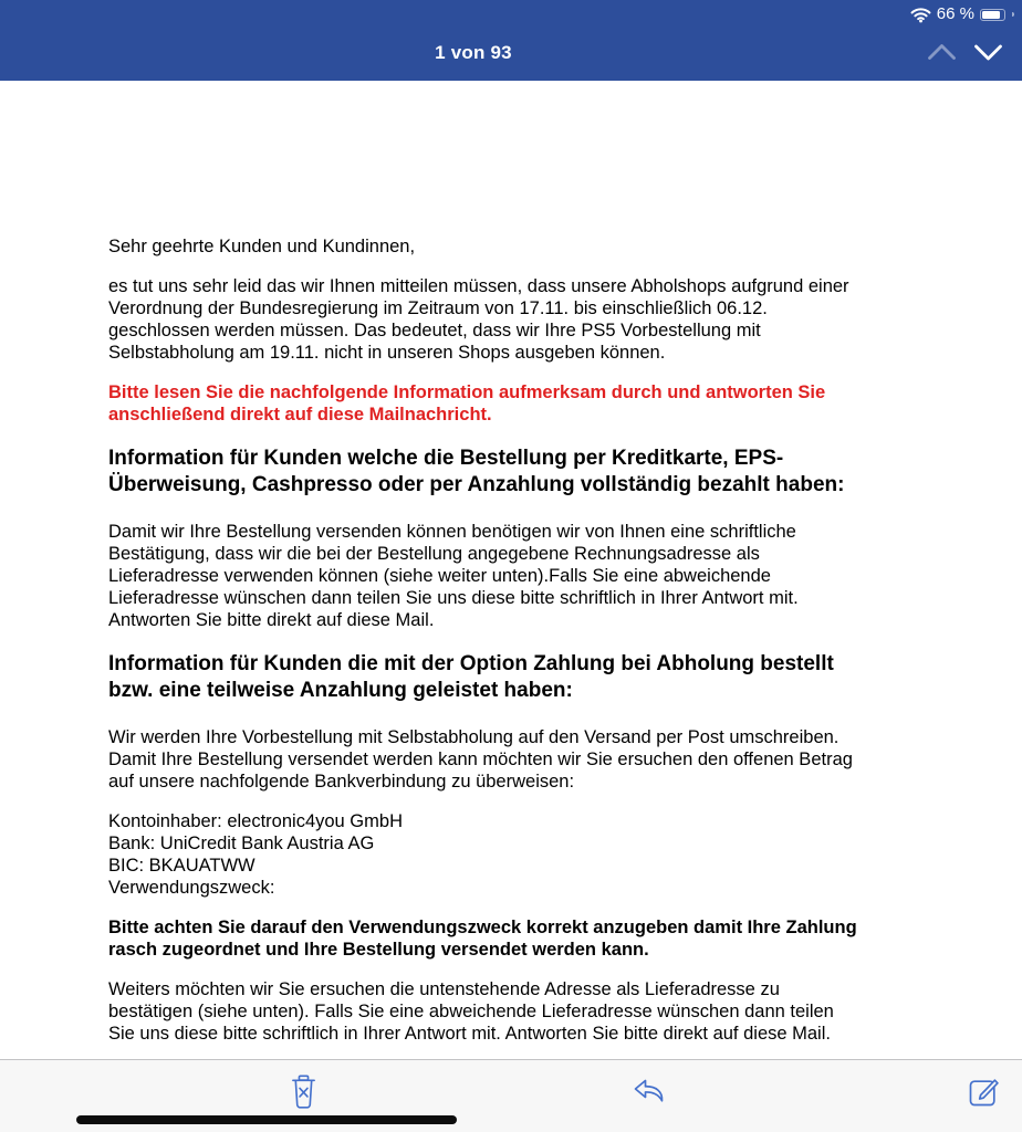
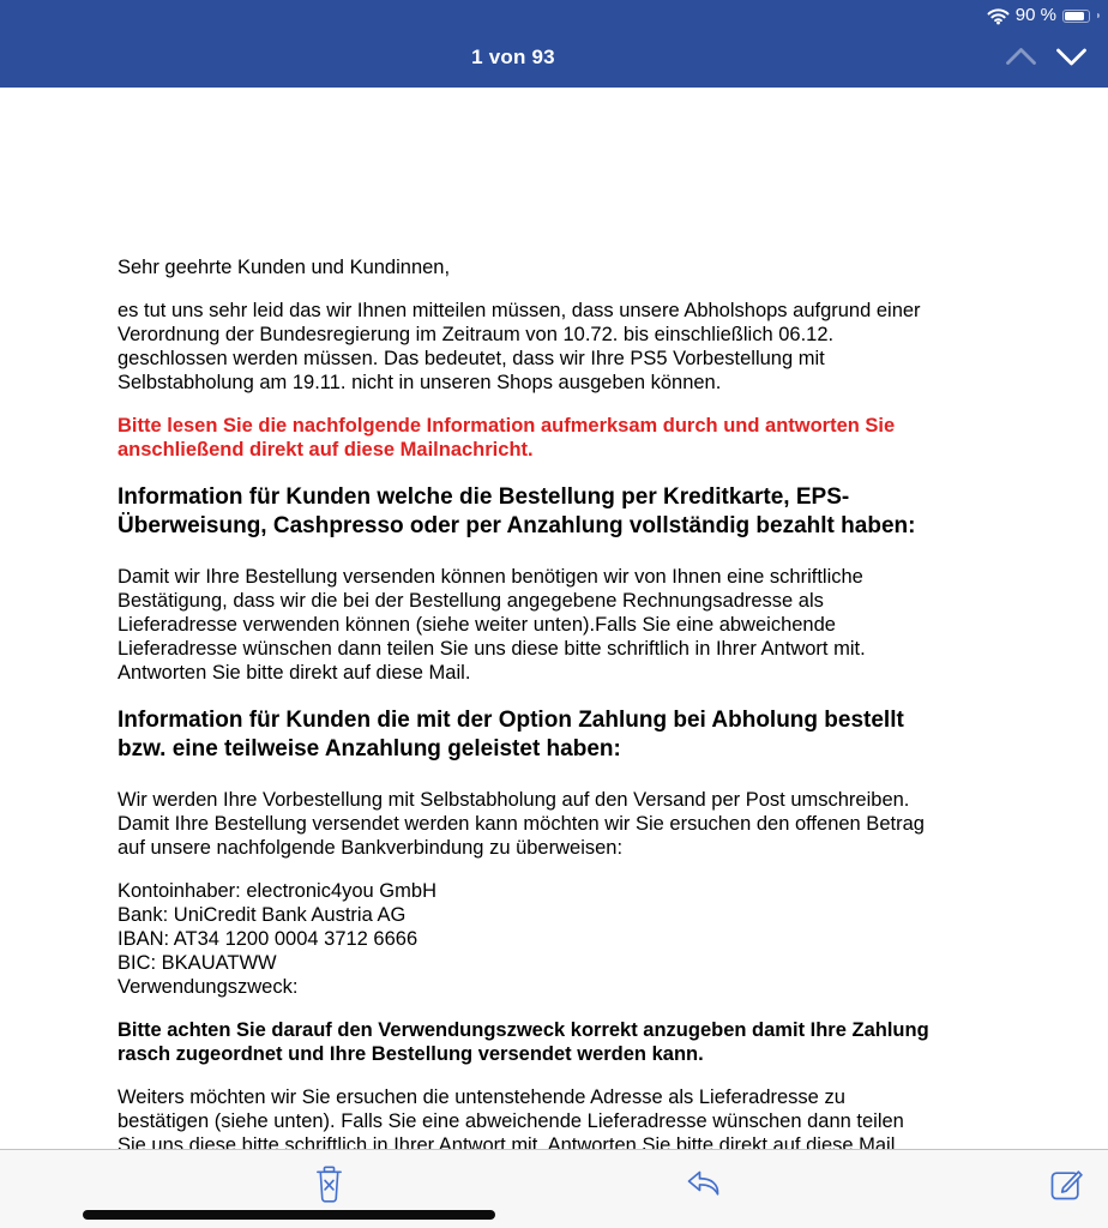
- 66 %
+ 90 %
  1 von 93
  Sehr geehrte Kunden und Kundinnen,
- es tut uns sehr leid das wir Ihnen mitteilen müssen, dass unsere Abholshops aufgrund einer Verordnung der Bundesregierung im Zeitraum von 17.11. bis einschließlich 06.12. geschlossen werden müssen. Das bedeutet, dass wir Ihre PS5 Vorbestellung mit Selbstabholung am 19.11. nicht in unseren Shops ausgeben können.
+ es tut uns sehr leid das wir Ihnen mitteilen müssen, dass unsere Abholshops aufgrund einer Verordnung der Bundesregierung im Zeitraum von 10.72. bis einschließlich 06.12. geschlossen werden müssen. Das bedeutet, dass wir Ihre PS5 Vorbestellung mit Selbstabholung am 19.11. nicht in unseren Shops ausgeben können.
  Bitte lesen Sie die nachfolgende Information aufmerksam durch und antworten Sie anschließend direkt auf diese Mailnachricht.
  Information für Kunden welche die Bestellung per Kreditkarte, EPS-Überweisung, Cashpresso oder per Anzahlung vollständig bezahlt haben:
  Damit wir Ihre Bestellung versenden können benötigen wir von Ihnen eine schriftliche Bestätigung, dass wir die bei der Bestellung angegebene Rechnungsadresse als Lieferadresse verwenden können (siehe weiter unten).Falls Sie eine abweichende Lieferadresse wünschen dann teilen Sie uns diese bitte schriftlich in Ihrer Antwort mit. Antworten Sie bitte direkt auf diese Mail.
  Information für Kunden die mit der Option Zahlung bei Abholung bestellt bzw. eine teilweise Anzahlung geleistet haben:
  Wir werden Ihre Vorbestellung mit Selbstabholung auf den Versand per Post umschreiben. Damit Ihre Bestellung versendet werden kann möchten wir Sie ersuchen den offenen Betrag auf unsere nachfolgende Bankverbindung zu überweisen:
  Kontoinhaber: electronic4you GmbH
  Bank: UniCredit Bank Austria AG
+ IBAN: AT34 1200 0004 3712 6666
  BIC: BKAUATWW
  Verwendungszweck:
  Bitte achten Sie darauf den Verwendungszweck korrekt anzugeben damit Ihre Zahlung rasch zugeordnet und Ihre Bestellung versendet werden kann.
  Weiters möchten wir Sie ersuchen die untenstehende Adresse als Lieferadresse zu bestätigen (siehe unten). Falls Sie eine abweichende Lieferadresse wünschen dann teilen Sie uns diese bitte schriftlich in Ihrer Antwort mit. Antworten Sie bitte direkt auf diese Mail.
